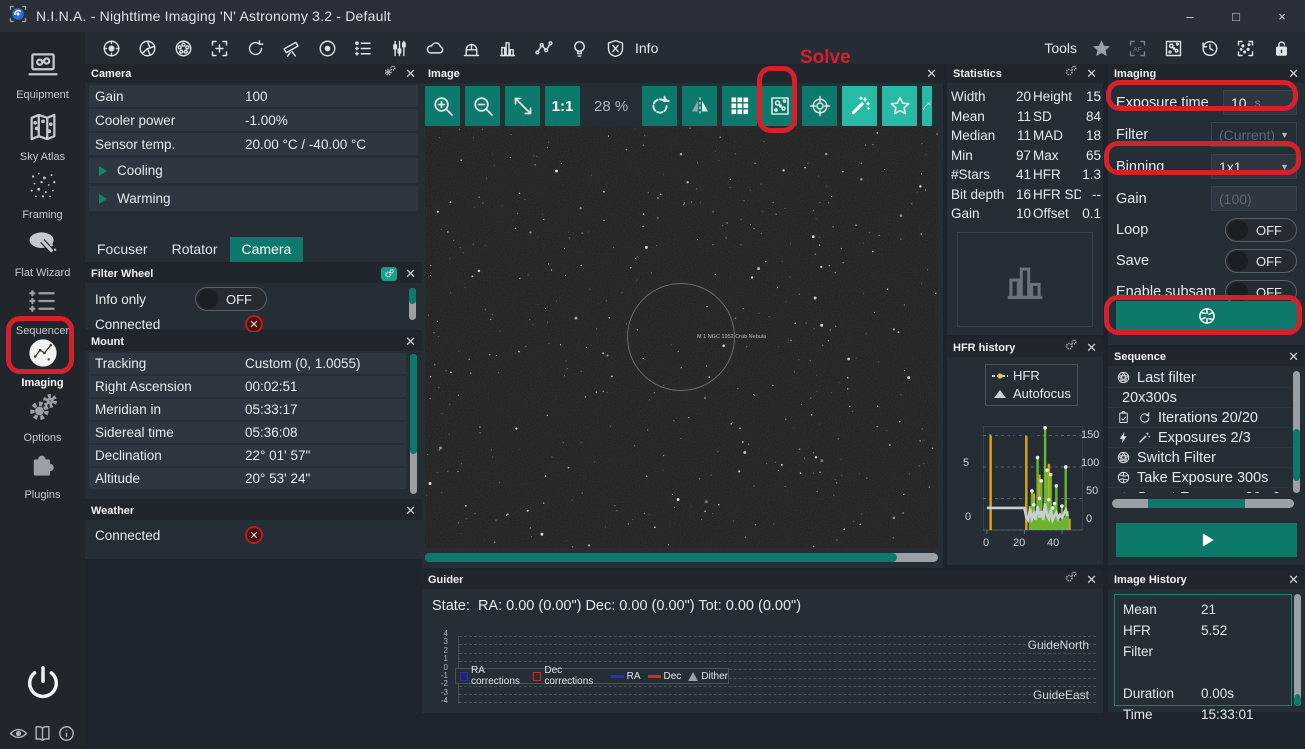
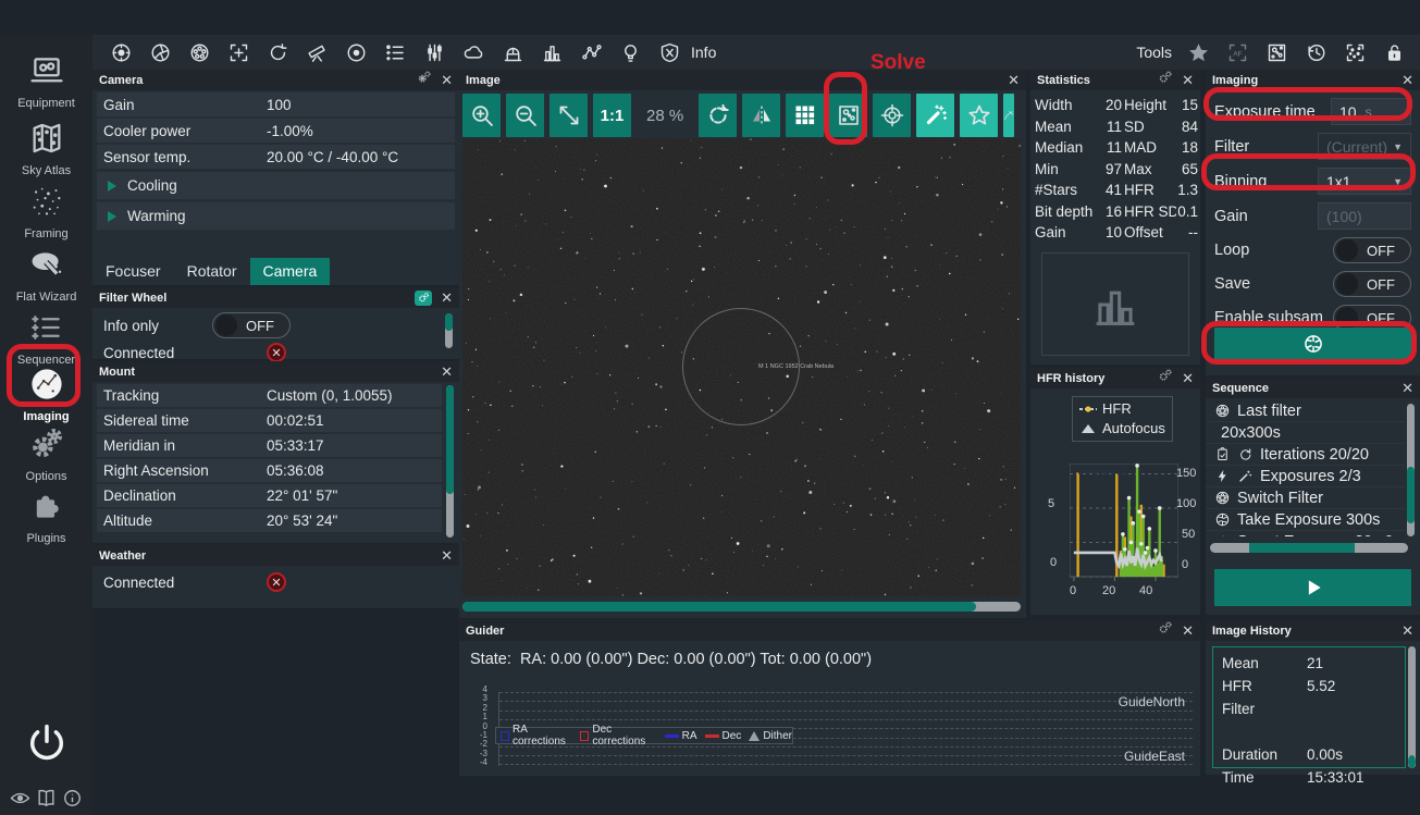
- N.I.N.A. - Nighttime Imaging 'N' Astronomy 3.2 - Default
- –
- □
- ×
  Info
  Tools
  Equipment
  Sky Atlas
  Framing
  Flat Wizard
  Sequencer
  Imaging
  Options
  Plugins
  Camera
  ✕
  Gain
  100
  Cooler power
  -1.00%
  Sensor temp.
  20.00 °C / -40.00 °C
  Cooling
  Warming
  Focuser
  Rotator
  Camera
  Filter Wheel
  ✕
  Info only
  OFF
  Connected
  ✕
  Mount
  ✕
  Tracking
  Custom (0, 1.0055)
- Right Ascension
+ Sidereal time
  00:02:51
  Meridian in
  05:33:17
- Sidereal time
+ Right Ascension
  05:36:08
  Declination
  22° 01' 57"
  Altitude
  20° 53' 24"
  Weather
  ✕
  Connected
  ✕
  Image
  ✕
  1:1
  28 %
  Statistics
  ✕
  Width
  20
  Height
  15
  Mean
  11
  SD
  84
  Median
  11
  MAD
  18
  Min
  97
  Max
  65
  #Stars
  41
  HFR
  1.3
  Bit depth
  16
  HFR SD
- --
+ 0.1
  Gain
  10
  Offset
- 0.1
+ --
  HFR history
  ✕
  HFR
  Autofocus
  5
  0
  150
  100
  50
  0
  0
  20
  40
  Imaging
  ✕
  Exposure time
  10
  s
  Filter
  (Current)
  ▼
  Binning
  1x1
  ▼
  Gain
  (100)
  Loop
  OFF
  Save
  OFF
  Enable subsam
  OFF
  Sequence
  ✕
  Last filter
  20x300s
  Iterations 20/20
  Exposures 2/3
  Switch Filter
  Take Exposure 300s
  Guider
  ✕
  State: RA: 0.00 (0.00") Dec: 0.00 (0.00") Tot: 0.00 (0.00")
  4
  3
  2
  1
  0
  -1
  -2
  -3
  -4
  GuideNorth
  GuideEast
  RA corrections
  Dec corrections
  RA
  Dec
  Dither
  Image History
  ✕
  Mean
  21
  HFR
  5.52
  Filter
  Duration
  0.00s
  Time
  15:33:01
  Solve
